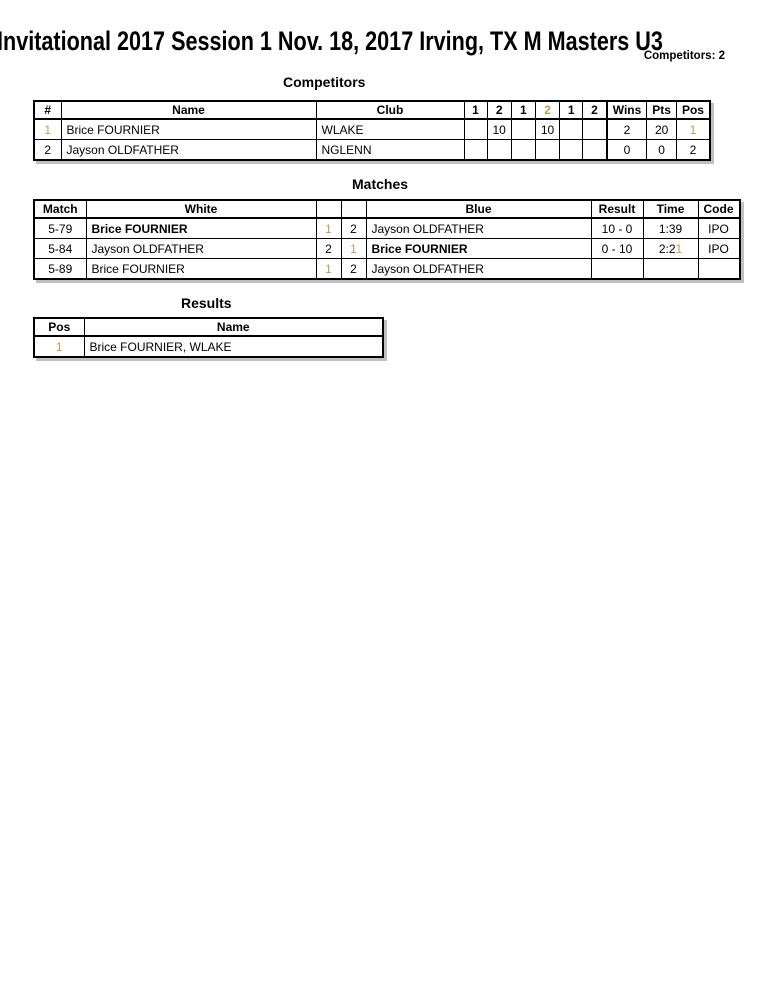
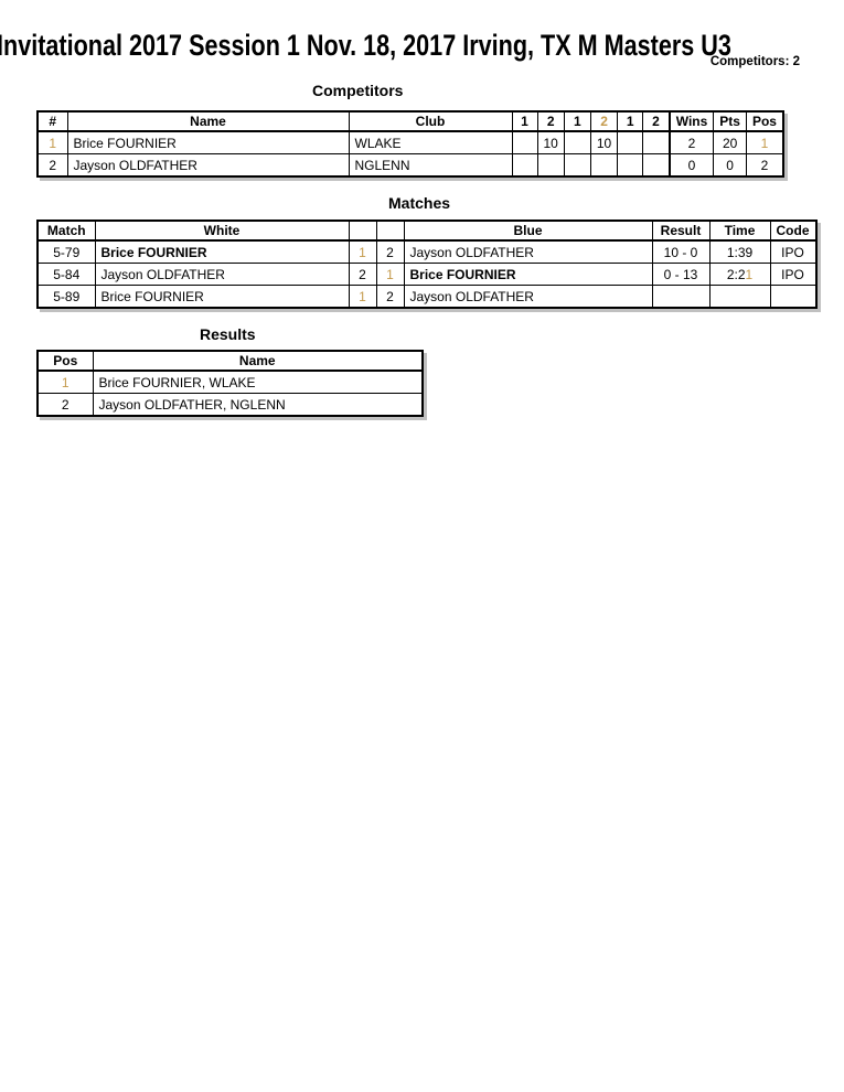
  Invitational 2017 Session 1 Nov. 18, 2017 Irving, TX M Masters U3
  Competitors: 2
  Competitors
  #	Name	Club	1	2	1	2	1	2	Wins	Pts	Pos
  1	Brice FOURNIER	WLAKE		10		10			2	20	1
  2	Jayson OLDFATHER	NGLENN							0	0	2
  Matches
  Match	White			Blue	Result	Time	Code
  5-79	Brice FOURNIER	1	2	Jayson OLDFATHER	10 - 0	1:39	IPO
- 5-84	Jayson OLDFATHER	2	1	Brice FOURNIER	0 - 10	2:21	IPO
+ 5-84	Jayson OLDFATHER	2	1	Brice FOURNIER	0 - 13	2:21	IPO
  5-89	Brice FOURNIER	1	2	Jayson OLDFATHER
  Results
  Pos	Name
  1	Brice FOURNIER, WLAKE
+ 2	Jayson OLDFATHER, NGLENN
